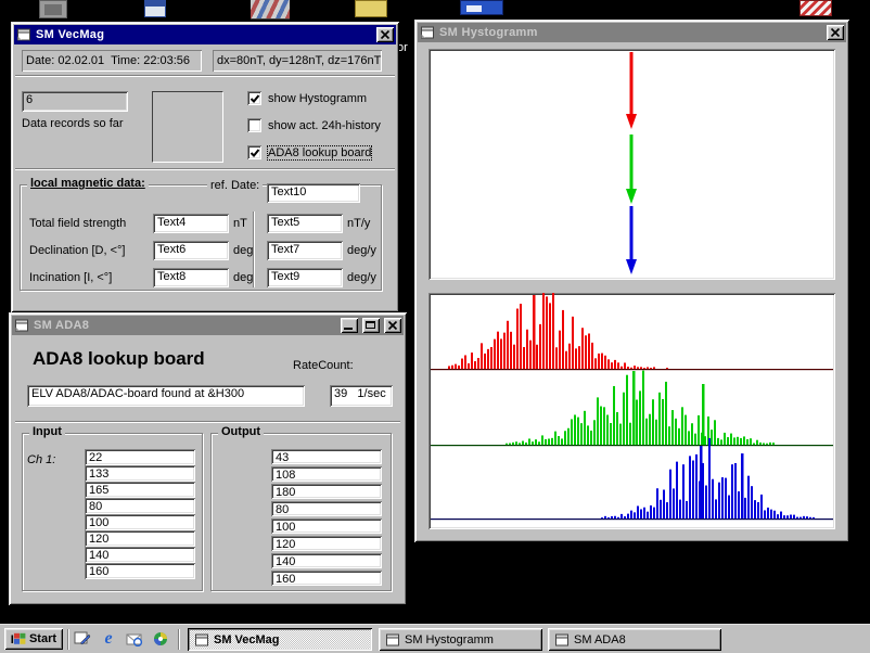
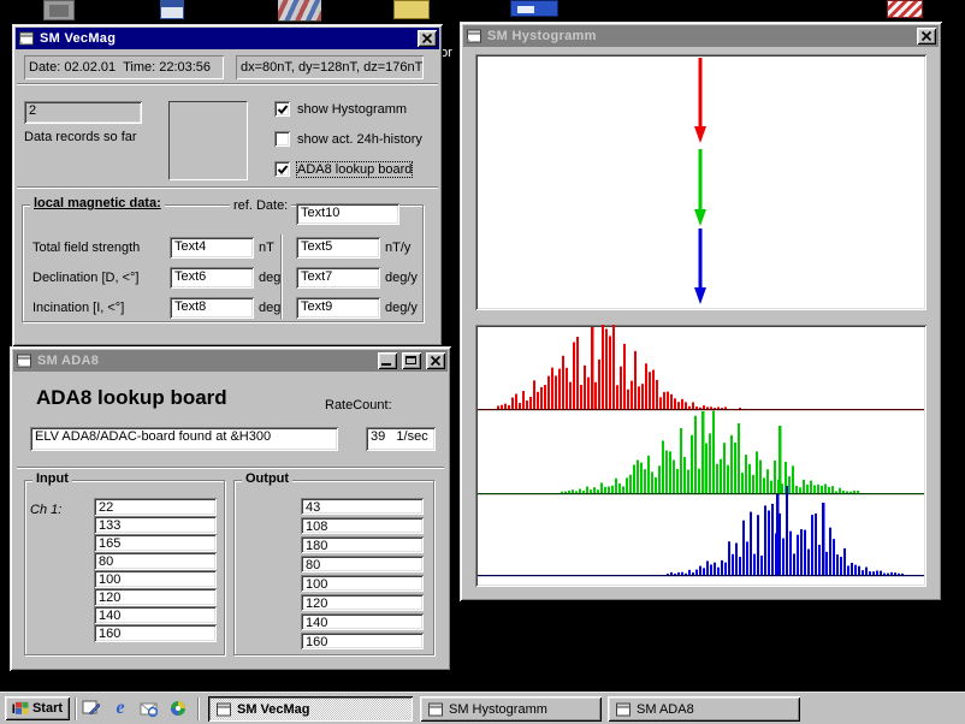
  SM VecMag
  Date: 02.02.01 Time: 22:03:56
  dx=80nT, dy=128nT, dz=176nT
- 6
+ 2
  Data records so far
  show Hystogramm
  show act. 24h-history
  ADA8 lookup board
  local magnetic data:
  ref. Date:
  Text10
  Total field strength
  Text4
  nT
  Text5
  nT/y
  Declination [D, <°]
  Text6
  deg
  Text7
  deg/y
  Incination [I, <°]
  Text8
  deg
  Text9
  deg/y
  SM Hystogramm
  SM ADA8
  ADA8 lookup board
  RateCount:
  ELV ADA8/ADAC-board found at &H300
  39 1/sec
  Input
  Ch 1:
  22
  133
  165
  80
  100
  120
  140
  160
  Output
  43
  108
  180
  80
  100
  120
  140
  160
  Start
  e
  SM VecMag
  SM Hystogramm
  SM ADA8
